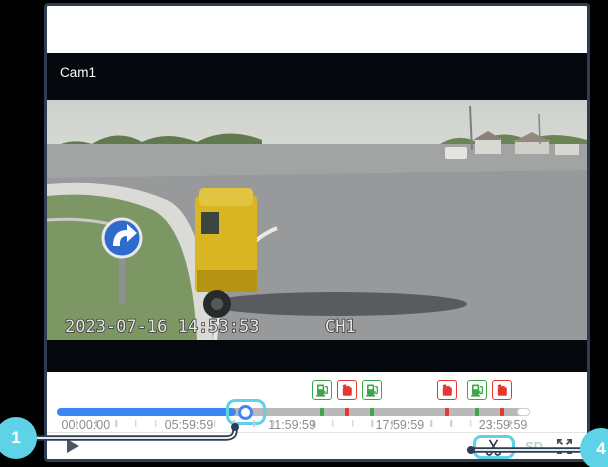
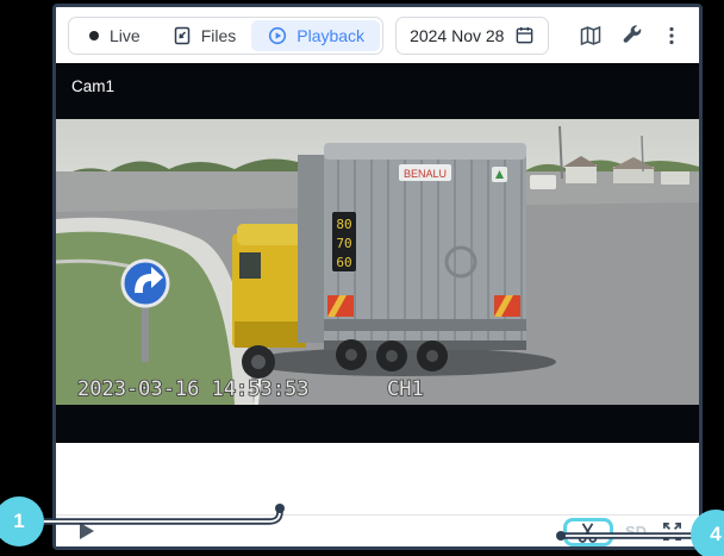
+ Live
+ Files
+ Playback
+ 2024 Nov 28
  Cam1
+ BENALU
+ 80
+ 70
+ 60
- 2023-07-16 14:53:53
+ 2023-03-16 14:53:53
  CH1
- 00:00:00
- 05:59:59
- 11:59:59
- 17:59:59
- 23:59:59
  SD
  1
  4
